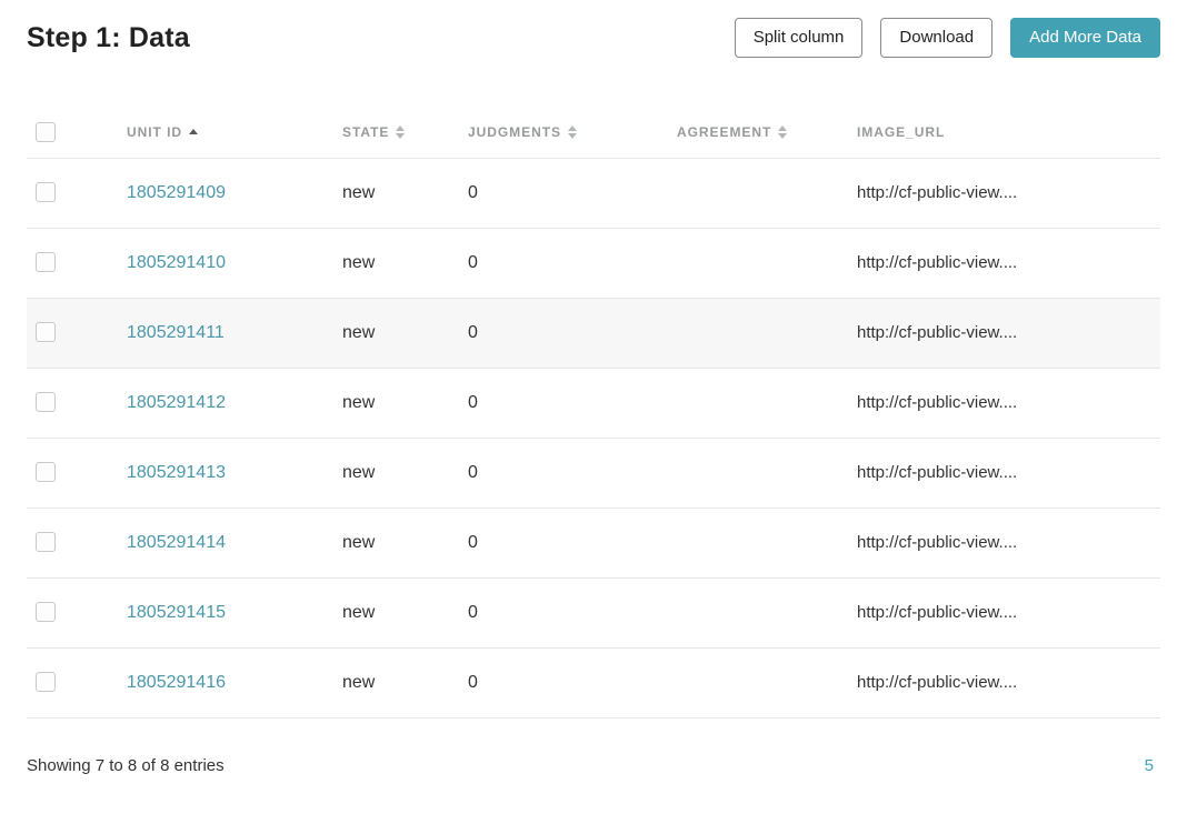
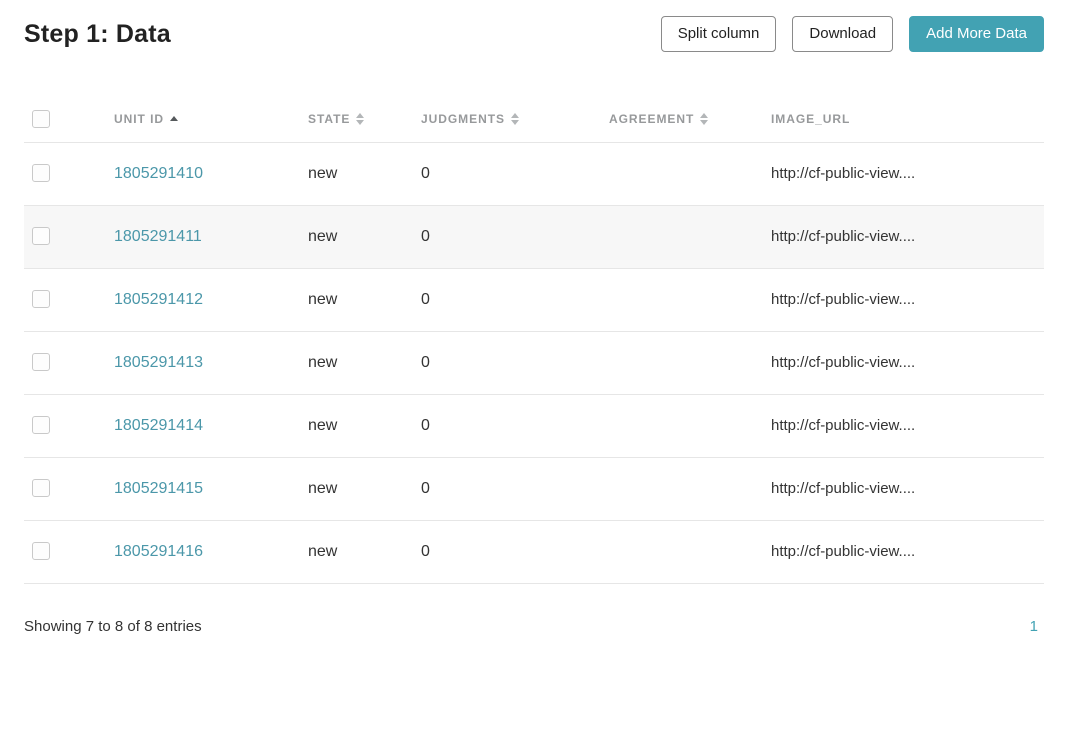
  Step 1: Data
  Split column
  Download
  Add More Data
  	UNIT ID	STATE	JUDGMENTS	AGREEMENT	IMAGE_URL
- 	1805291409	new	0		http://cf-public-view....
  	1805291410	new	0		http://cf-public-view....
  	1805291411	new	0		http://cf-public-view....
  	1805291412	new	0		http://cf-public-view....
  	1805291413	new	0		http://cf-public-view....
  	1805291414	new	0		http://cf-public-view....
  	1805291415	new	0		http://cf-public-view....
  	1805291416	new	0		http://cf-public-view....
  Showing 7 to 8 of 8 entries
- 5
+ 1
